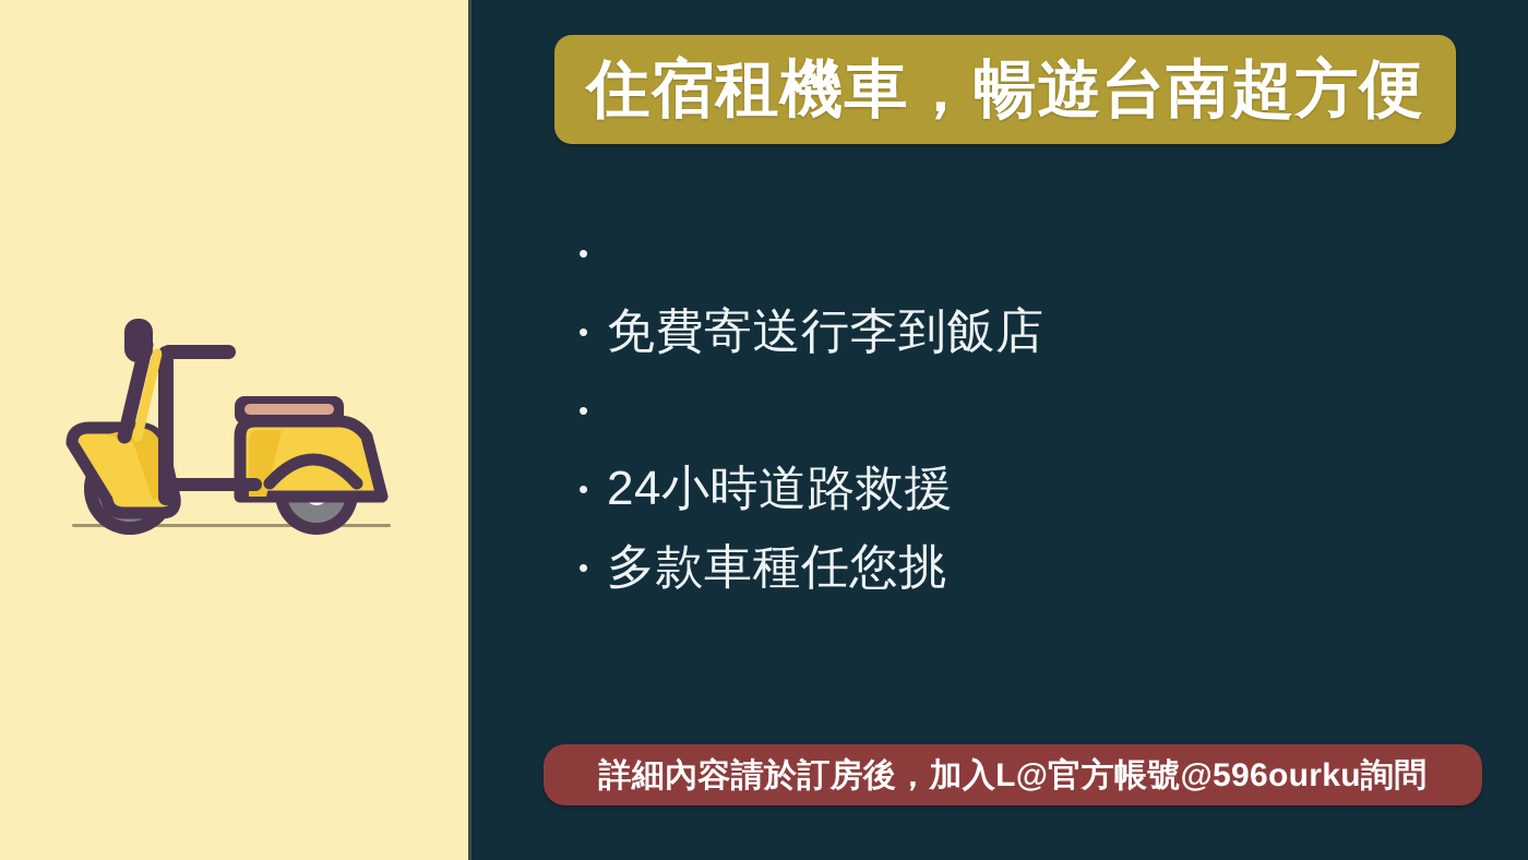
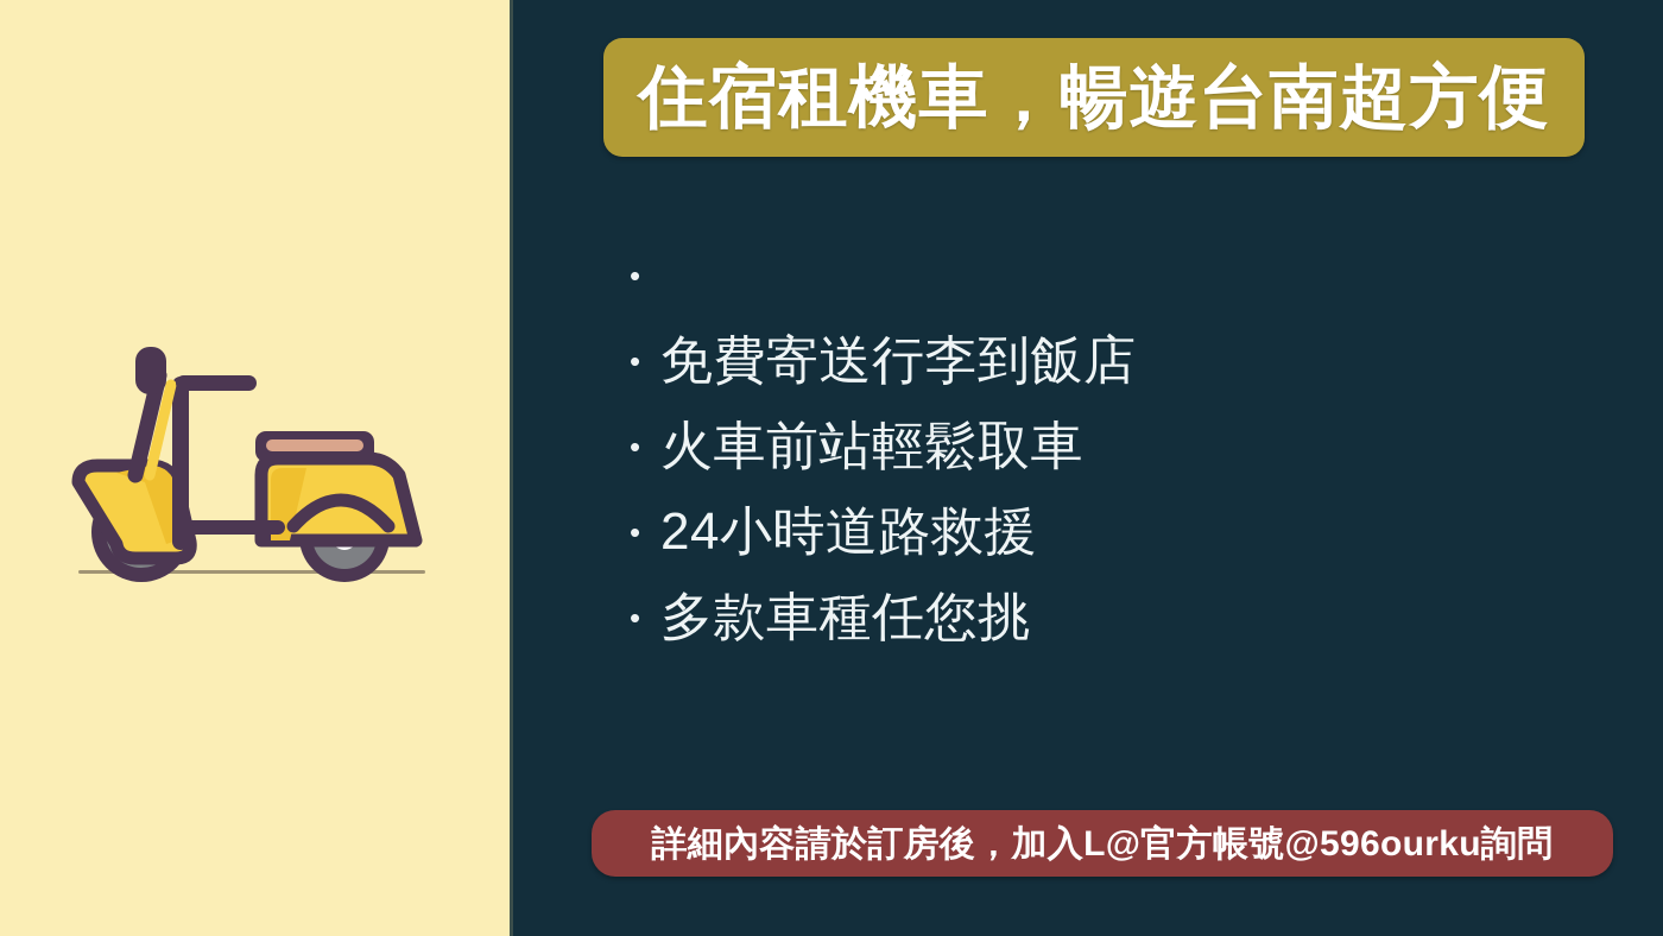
  住宿租機車，暢遊台南超方便
  •
  •
  免費寄送行李到飯店
  •
+ 火車前站輕鬆取車
  •
  24小時道路救援
  •
  多款車種任您挑
  詳細內容請於訂房後，加入L@官方帳號@596ourku詢問
